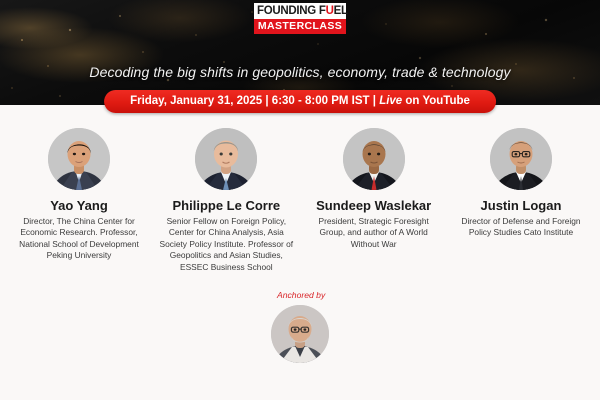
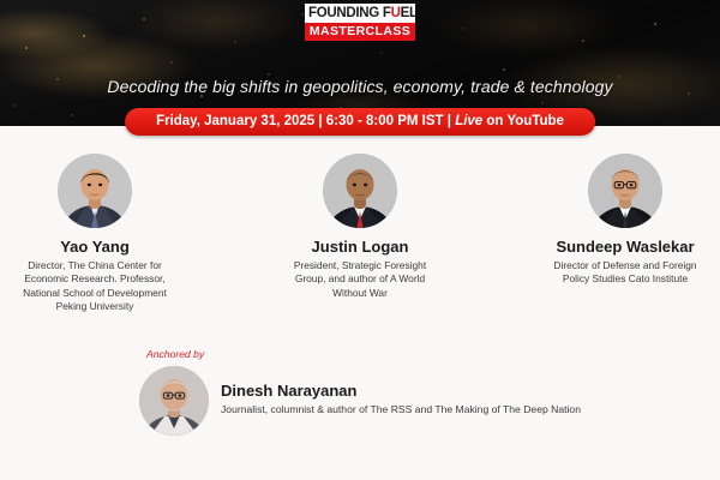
  FOUNDING FUEL
  MASTERCLASS
  Decoding the big shifts in geopolitics, economy, trade & technology
  Friday, January 31, 2025 | 6:30 - 8:00 PM IST | Live on YouTube
  Yao Yang
  Director, The China Center for Economic Research. Professor, National School of Development Peking University
- Philippe Le Corre
- Senior Fellow on Foreign Policy, Center for China Analysis, Asia Society Policy Institute. Professor of Geopolitics and Asian Studies, ESSEC Business School
- Sundeep Waslekar
+ Justin Logan
  President, Strategic Foresight Group, and author of A World Without War
- Justin Logan
+ Sundeep Waslekar
  Director of Defense and Foreign Policy Studies Cato Institute
  Anchored by
+ Dinesh Narayanan
+ Journalist, columnist & author of The RSS and The Making of The Deep Nation
